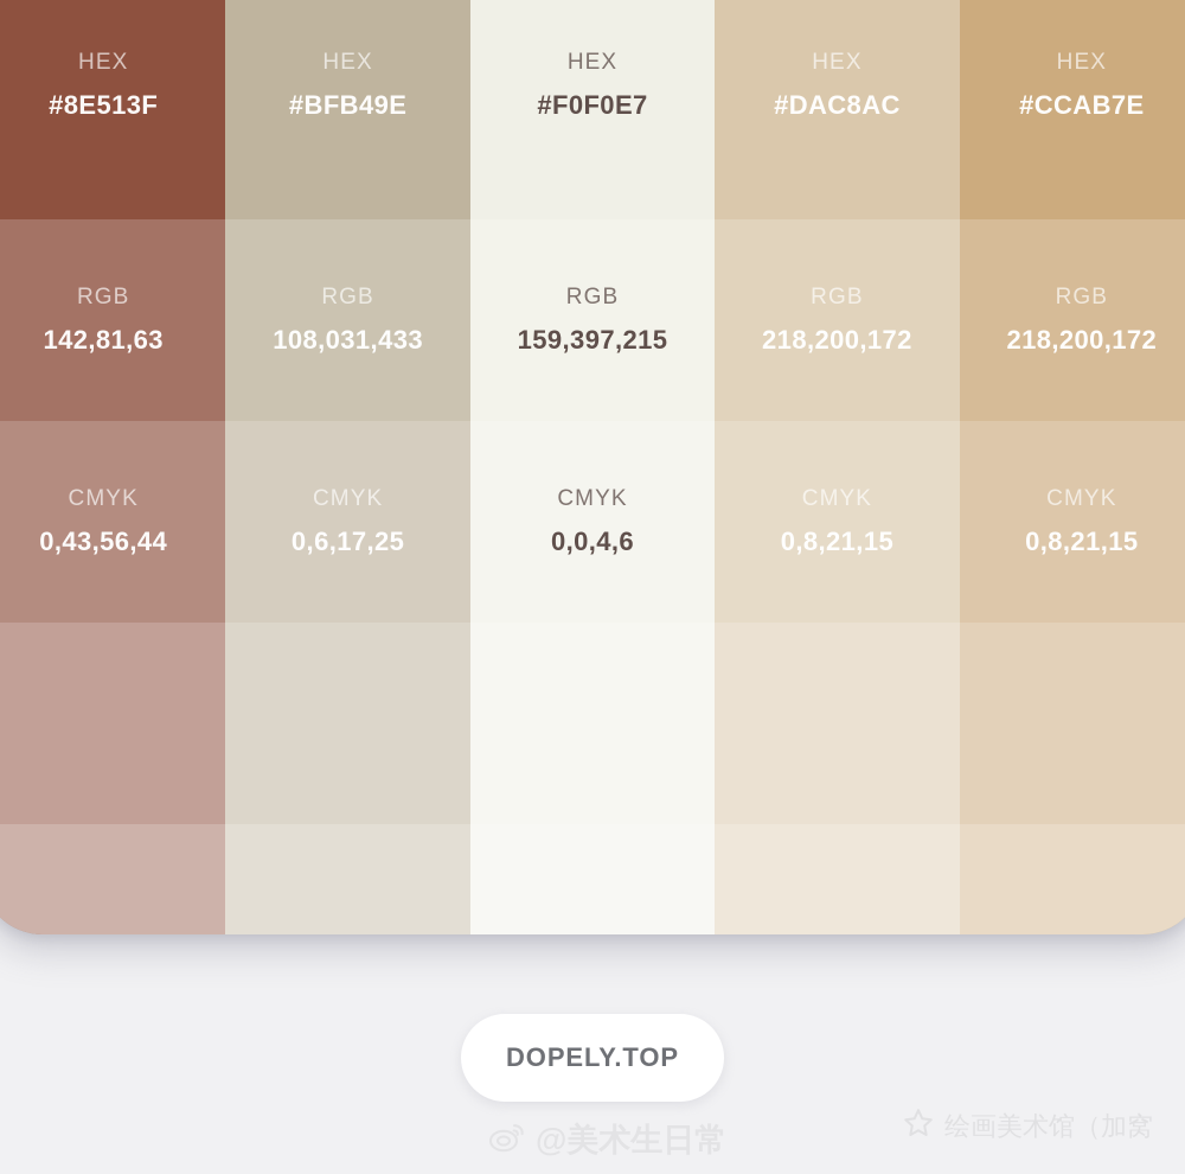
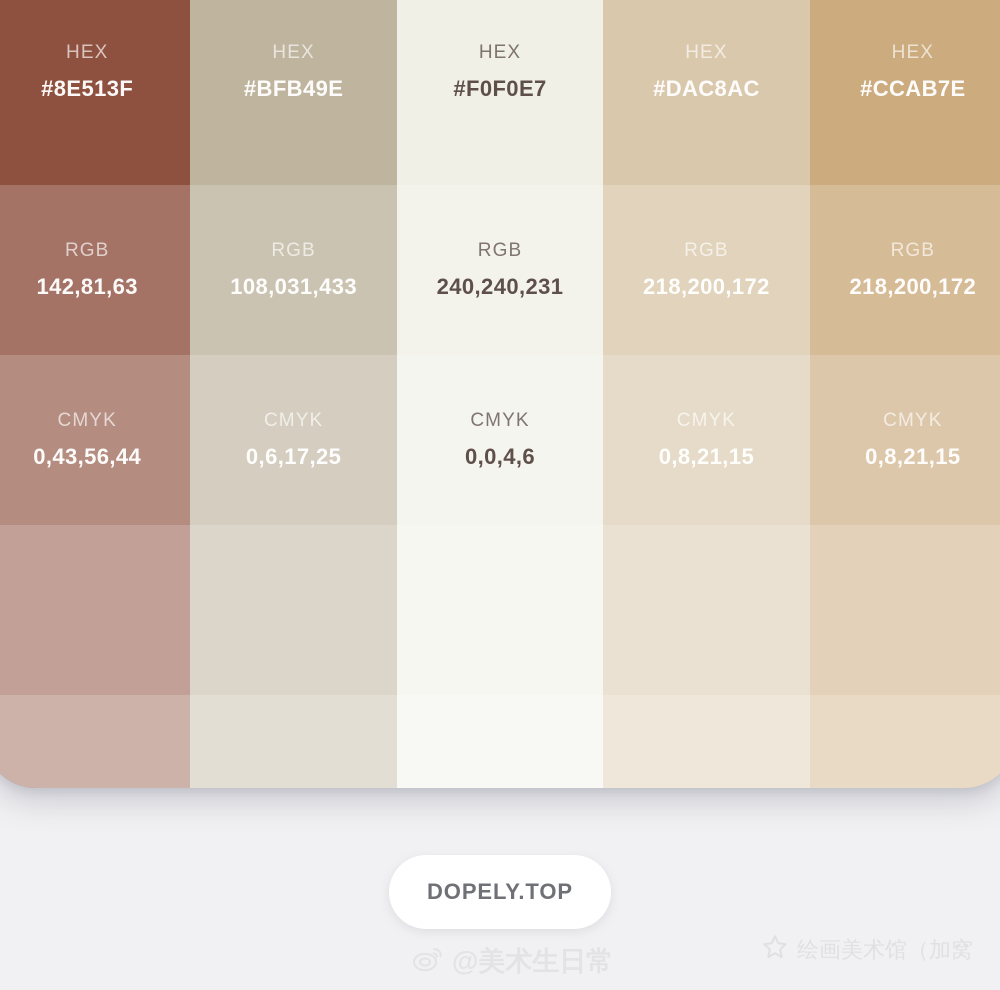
  HEX
  #8E513F
  RGB
  142,81,63
  CMYK
  0,43,56,44
  HEX
  #BFB49E
  RGB
  108,031,433
  CMYK
  0,6,17,25
  HEX
  #F0F0E7
  RGB
- 159,397,215
+ 240,240,231
  CMYK
  0,0,4,6
  HEX
  #DAC8AC
  RGB
  218,200,172
  CMYK
  0,8,21,15
  HEX
  #CCAB7E
  RGB
  218,200,172
  CMYK
  0,8,21,15
  DOPELY.TOP
